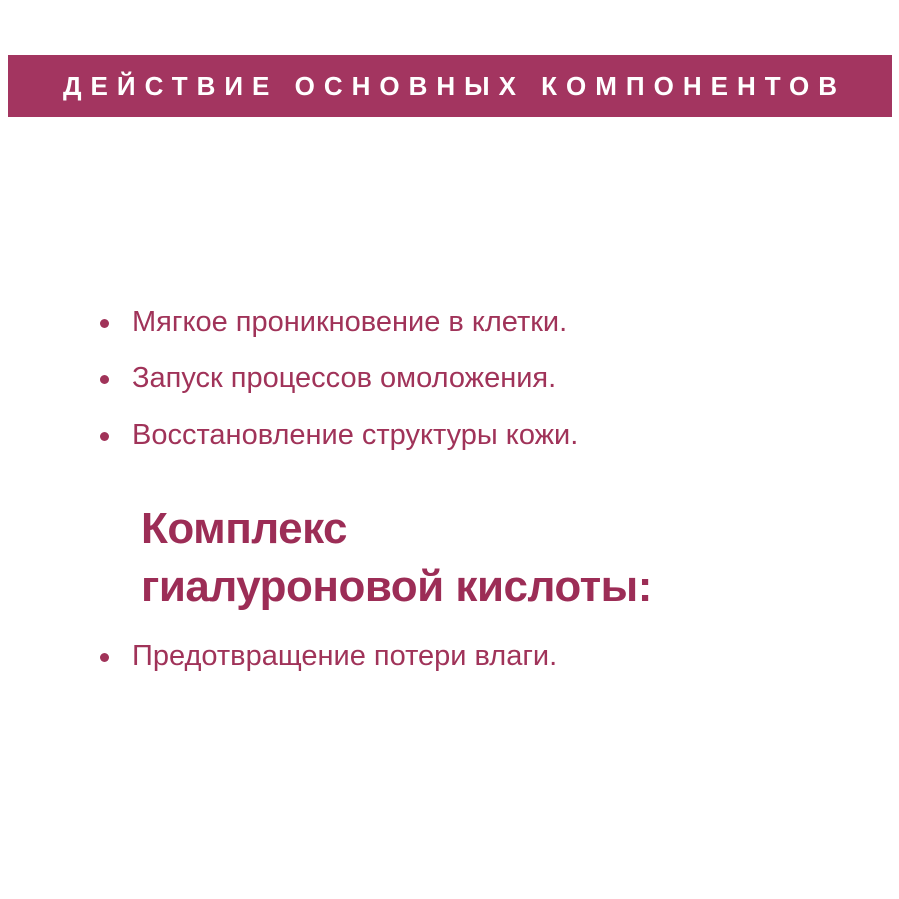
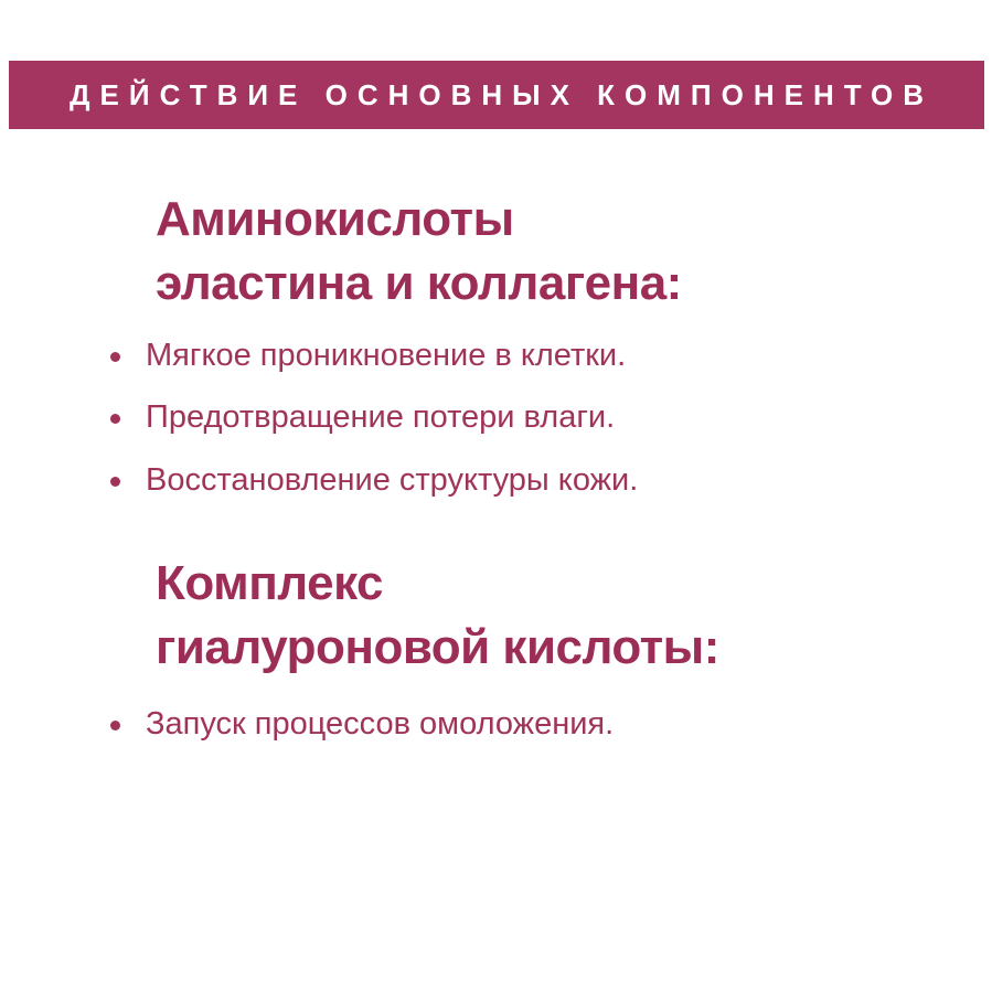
  ДЕЙСТВИЕ ОСНОВНЫХ КОМПОНЕНТОВ
+ Аминокислоты
+ эластина и коллагена:
  Мягкое проникновение в клетки.
- Запуск процессов омоложения.
+ Предотвращение потери влаги.
  Восстановление структуры кожи.
  Комплекс
  гиалуроновой кислоты:
- Предотвращение потери влаги.
+ Запуск процессов омоложения.
